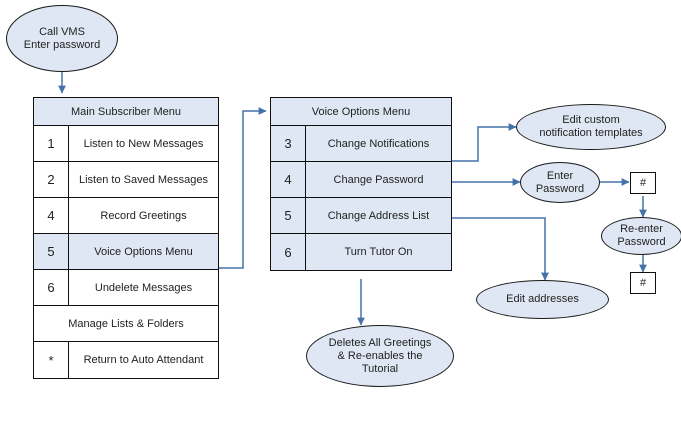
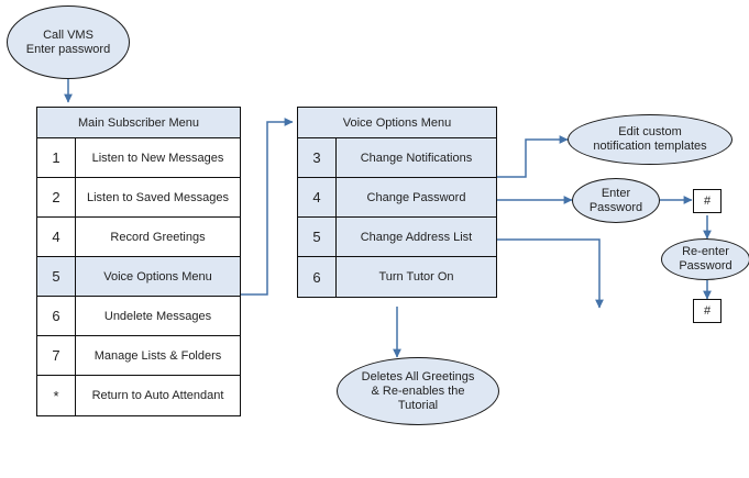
  Call VMS
  Enter password
  Main Subscriber Menu
  1
  Listen to New Messages
  2
  Listen to Saved Messages
  4
  Record Greetings
  5
  Voice Options Menu
  6
  Undelete Messages
+ 7
  Manage Lists & Folders
  *
  Return to Auto Attendant
  Voice Options Menu
  3
  Change Notifications
  4
  Change Password
  5
  Change Address List
  6
  Turn Tutor On
  Edit custom
  notification templates
  Enter
  Password
  #
  Re-enter
  Password
  #
- Edit addresses
  Deletes All Greetings
  & Re-enables the
  Tutorial
